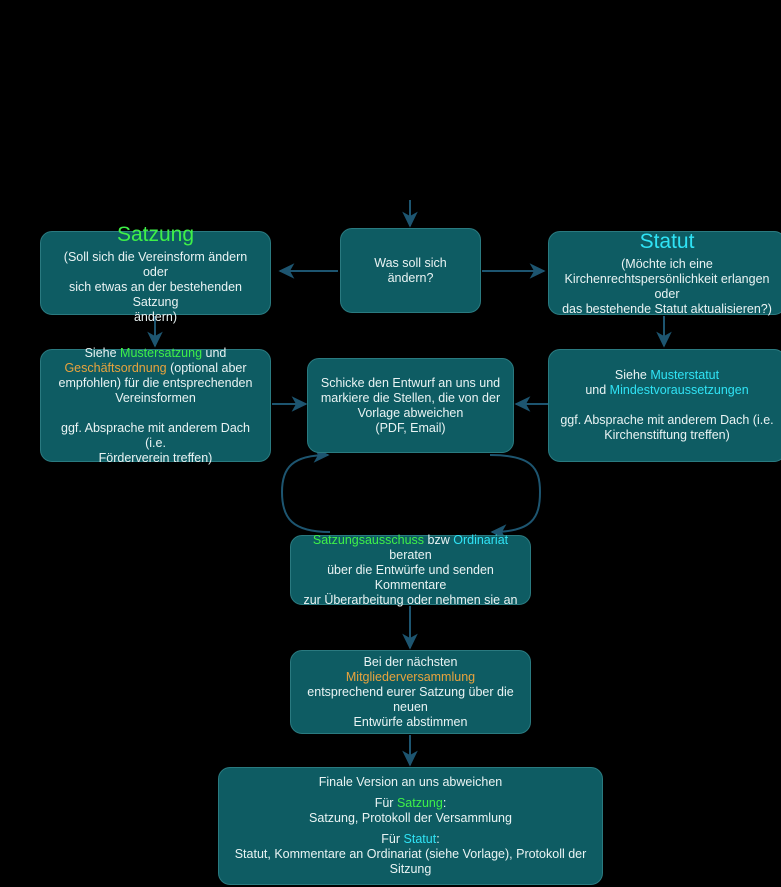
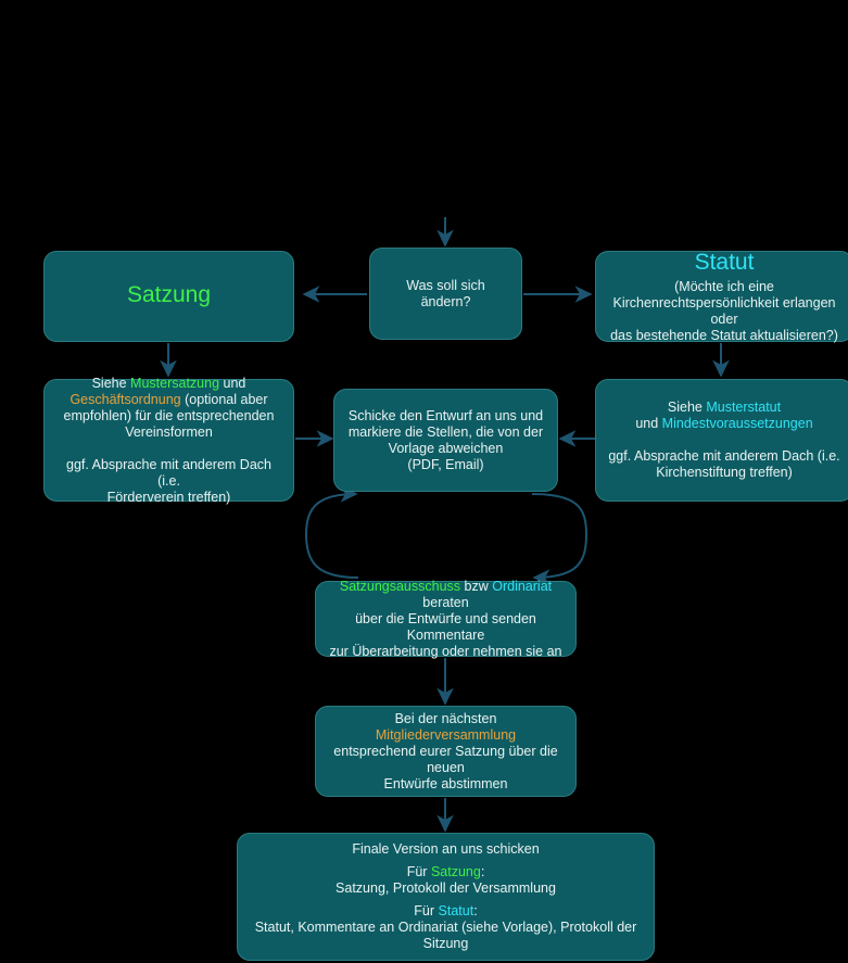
  Was soll sich ändern?
  Satzung
- (Soll sich die Vereinsform ändern oder
- sich etwas an der bestehenden Satzung
- ändern)
  Statut
  (Möchte ich eine
  Kirchenrechtspersönlichkeit erlangen oder
  das bestehende Statut aktualisieren?)
  Siehe Mustersatzung und
  Geschäftsordnung (optional aber
  empfohlen) für die entsprechenden
  Vereinsformen
  ggf. Absprache mit anderem Dach (i.e.
  Förderverein treffen)
  Siehe Musterstatut
  und Mindestvoraussetzungen
  ggf. Absprache mit anderem Dach (i.e.
  Kirchenstiftung treffen)
  Schicke den Entwurf an uns und
  markiere die Stellen, die von der
  Vorlage abweichen
  (PDF, Email)
  Satzungsausschuss bzw Ordinariat beraten
  über die Entwürfe und senden Kommentare
  zur Überarbeitung oder nehmen sie an
  Bei der nächsten Mitgliederversammlung
  entsprechend eurer Satzung über die neuen
  Entwürfe abstimmen
- Finale Version an uns abweichen
+ Finale Version an uns schicken
  Für Satzung:
  Satzung, Protokoll der Versammlung
  Für Statut:
  Statut, Kommentare an Ordinariat (siehe Vorlage), Protokoll der Sitzung
